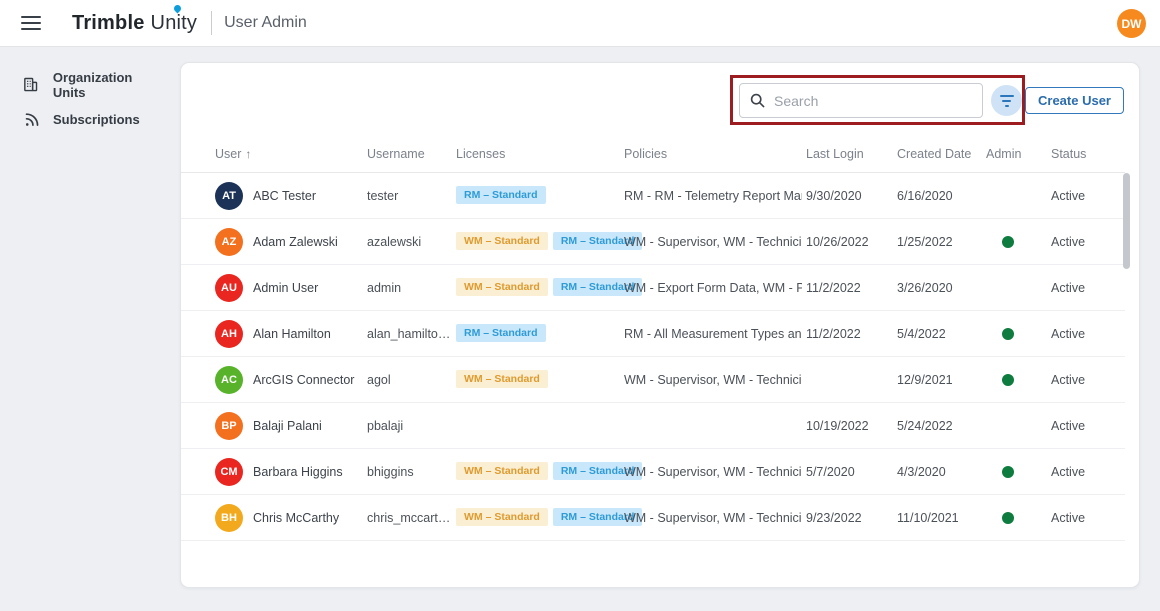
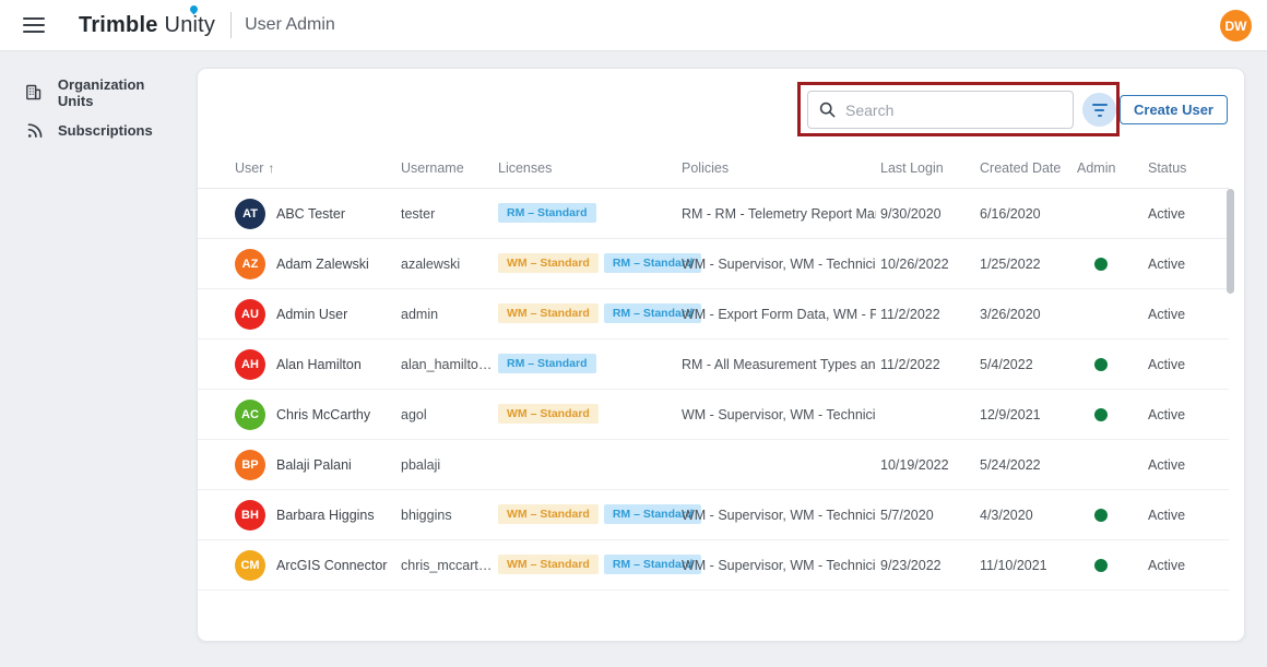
  Trimble
  Unity
  User Admin
  DW
  Organization Units
  Subscriptions
  Search
  Create User
  User ↑
  Username
  Licenses
  Policies
  Last Login
  Created Date
  Admin
  Status
  AT
  ABC Tester
  tester
  RM – Standard
  RM - RM - Telemetry Report Ma
  9/30/2020
  6/16/2020
  Active
  AZ
  Adam Zalewski
  azalewski
  WM – Standard
  RM – Standard
  WM - Supervisor, WM - Technici
  10/26/2022
  1/25/2022
  Active
  AU
  Admin User
  admin
  WM – Standard
  RM – Standard
  WM - Export Form Data, WM - P
  11/2/2022
  3/26/2020
  Active
  AH
  Alan Hamilton
  alan_hamilton...
  RM – Standard
  RM - All Measurement Types an
  11/2/2022
  5/4/2022
  Active
  AC
- ArcGIS Connector
+ Chris McCarthy
  agol
  WM – Standard
  WM - Supervisor, WM - Technici
  12/9/2021
  Active
  BP
  Balaji Palani
  pbalaji
  10/19/2022
  5/24/2022
  Active
- CM
+ BH
  Barbara Higgins
  bhiggins
  WM – Standard
  RM – Standard
  WM - Supervisor, WM - Technici
  5/7/2020
  4/3/2020
  Active
- BH
+ CM
- Chris McCarthy
+ ArcGIS Connector
  chris_mccarthy.
  WM – Standard
  RM – Standard
  WM - Supervisor, WM - Technici
  9/23/2022
  11/10/2021
  Active
